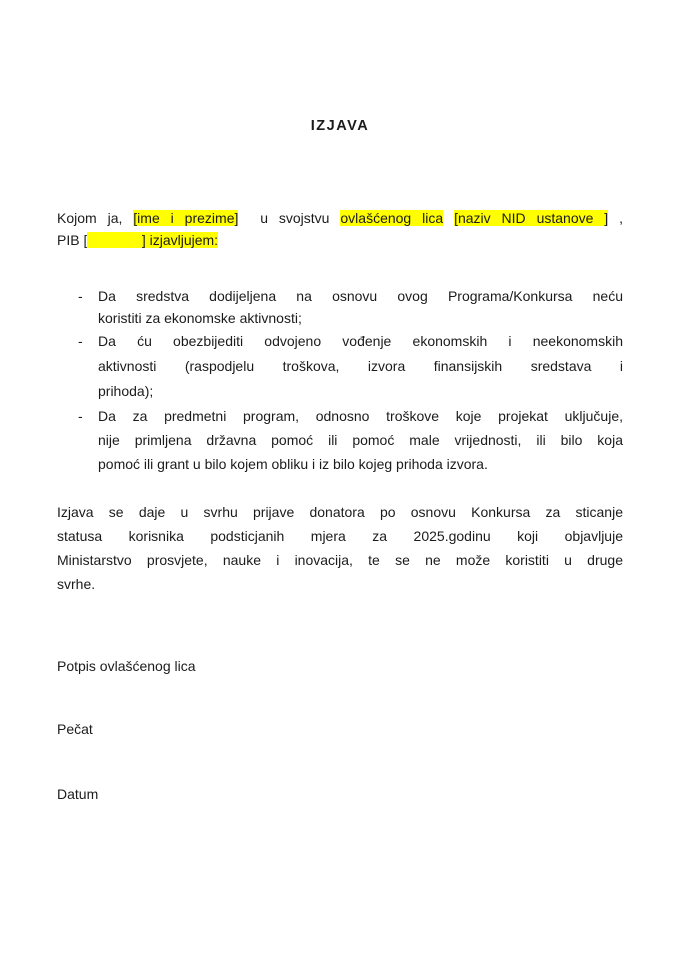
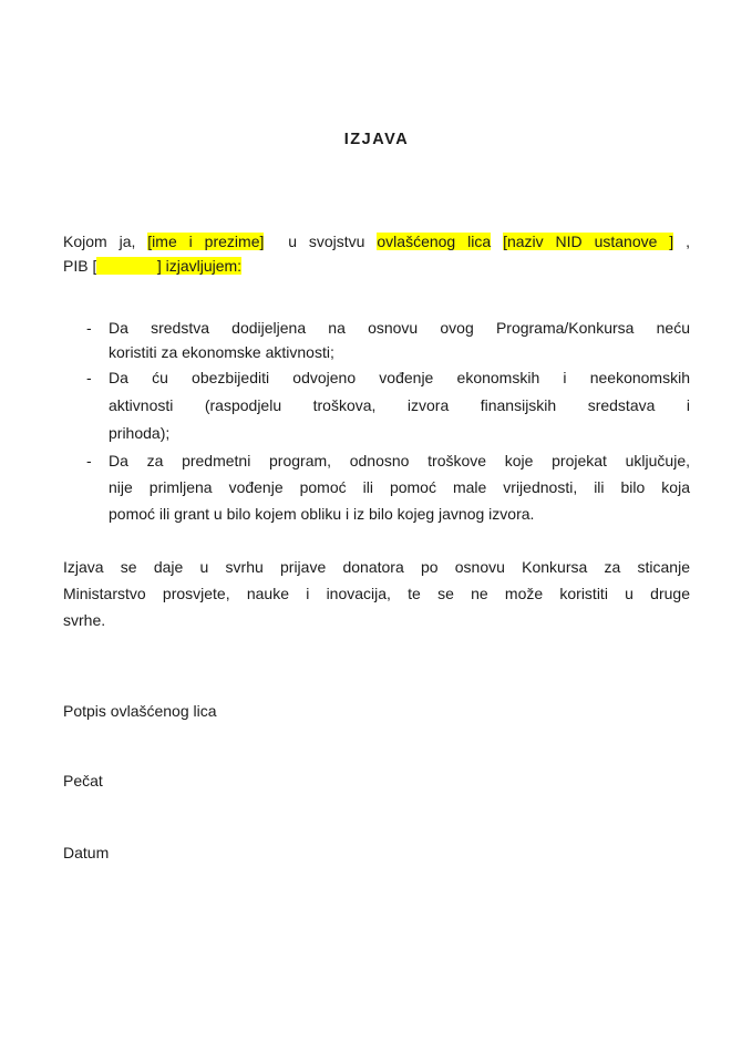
  IZJAVA
  Kojom ja, [ime i prezime] u svojstvu ovlašćenog lica [naziv NID ustanove ] ,
  PIB [ ] izjavljujem:
  -
  Da sredstva dodijeljena na osnovu ovog Programa/Konkursa neću
  koristiti za ekonomske aktivnosti;
  -
  Da ću obezbijediti odvojeno vođenje ekonomskih i neekonomskih
  aktivnosti (raspodjelu troškova, izvora finansijskih sredstava i
  prihoda);
  -
  Da za predmetni program, odnosno troškove koje projekat uključuje,
- nije primljena državna pomoć ili pomoć male vrijednosti, ili bilo koja
+ nije primljena vođenje pomoć ili pomoć male vrijednosti, ili bilo koja
- pomoć ili grant u bilo kojem obliku i iz bilo kojeg prihoda izvora.
+ pomoć ili grant u bilo kojem obliku i iz bilo kojeg javnog izvora.
  Izjava se daje u svrhu prijave donatora po osnovu Konkursa za sticanje
- statusa korisnika podsticjanih mjera za 2025.godinu koji objavljuje
  Ministarstvo prosvjete, nauke i inovacija, te se ne može koristiti u druge
  svrhe.
  Potpis ovlašćenog lica
  Pečat
  Datum
